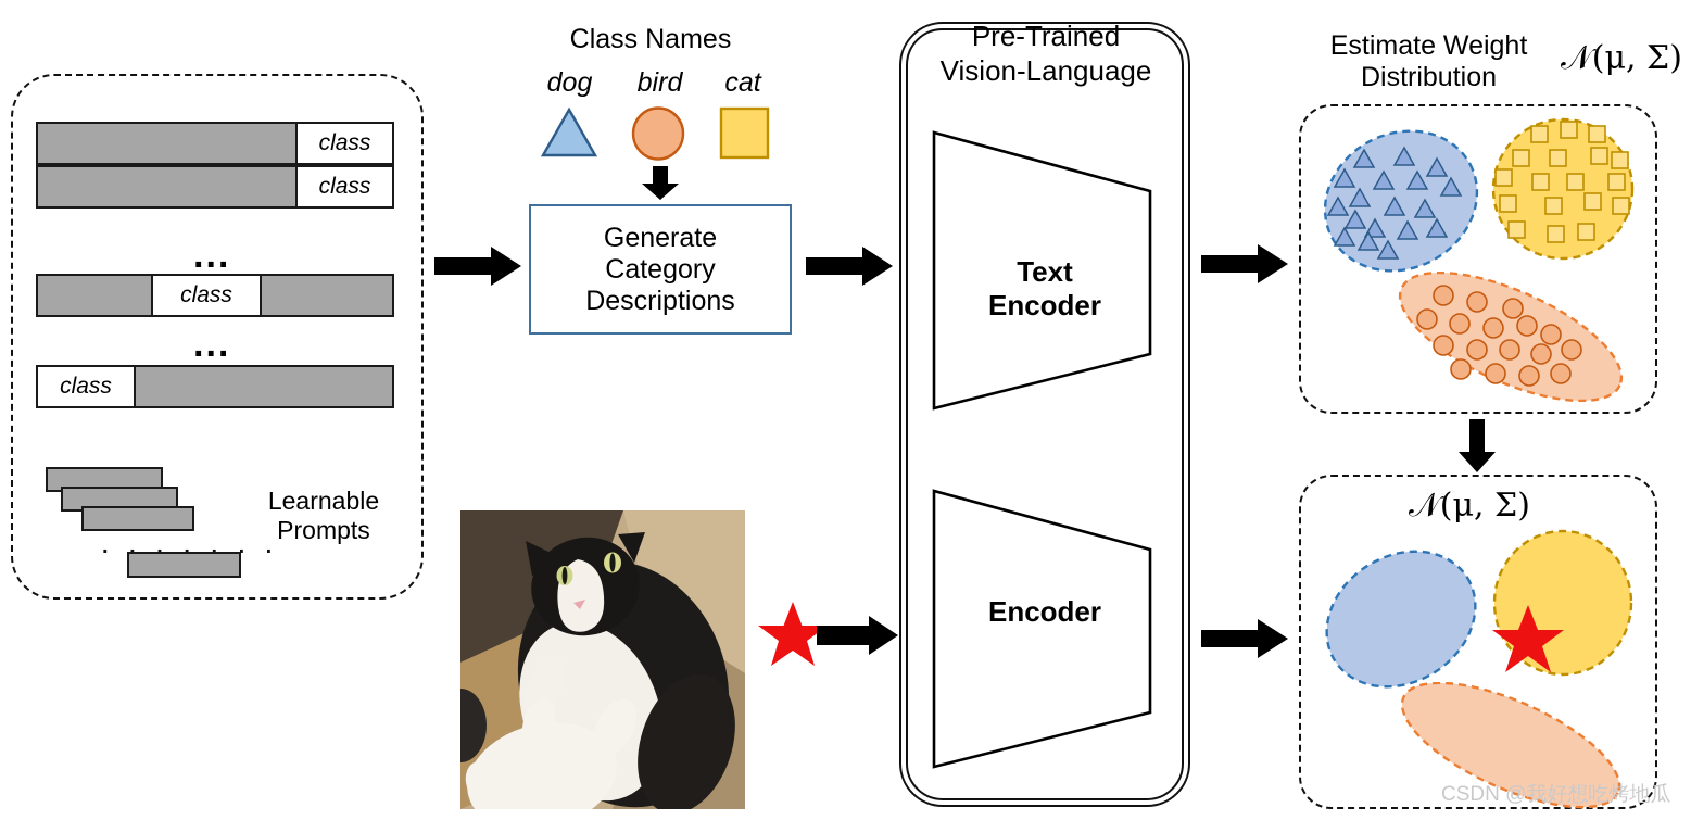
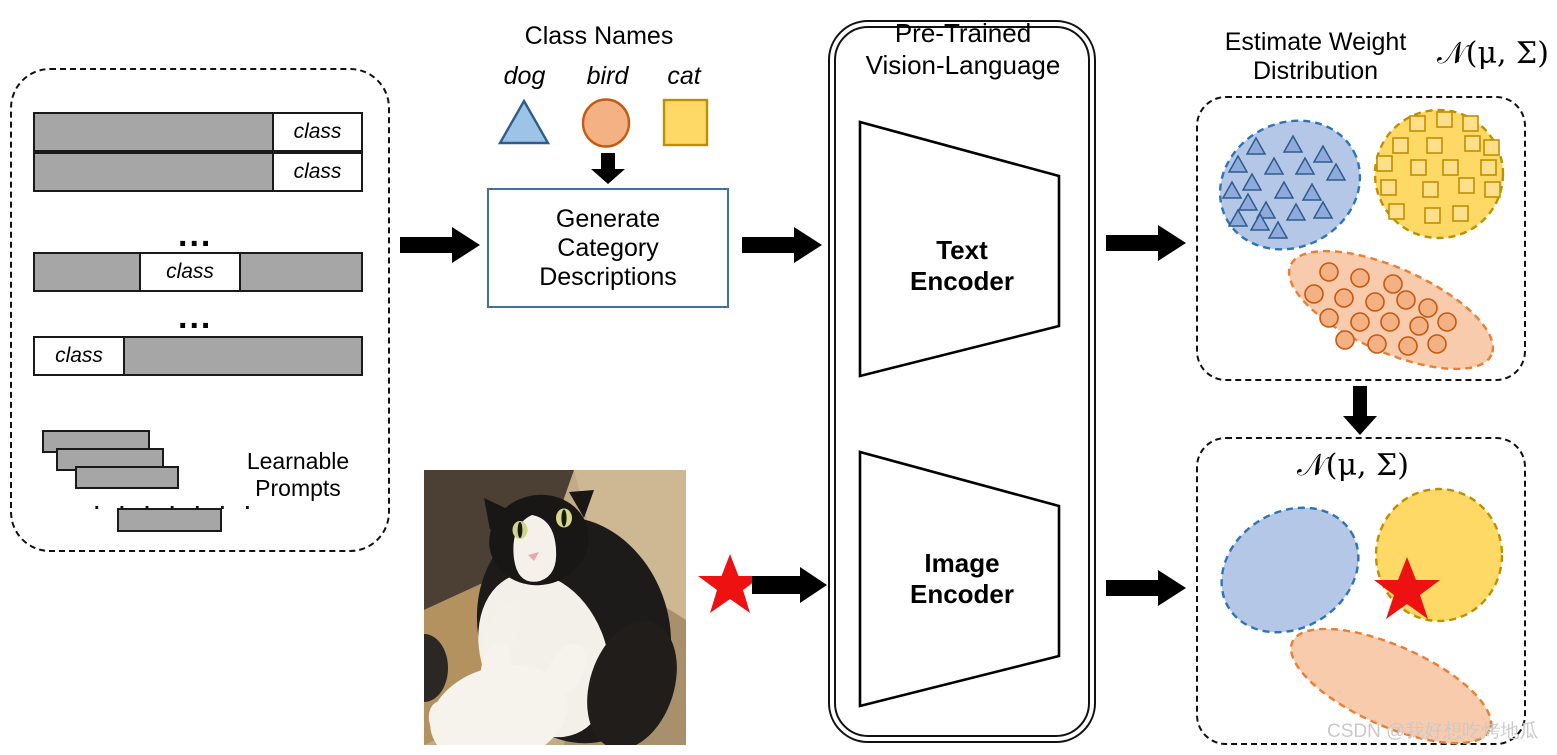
  class
  class
  ...
  class
  ...
  class
  . . . . . . .
  Learnable
  Prompts
  Class Names
  dog
  bird
  cat
  Generate
  Category
  Descriptions
  Pre-Trained
  Vision-Language
  Text
  Encoder
+ Image
  Encoder
  Estimate Weight
  Distribution
  𝒩(μ, Σ)
  𝒩(μ, Σ)
  CSDN @我好想吃烤地瓜
